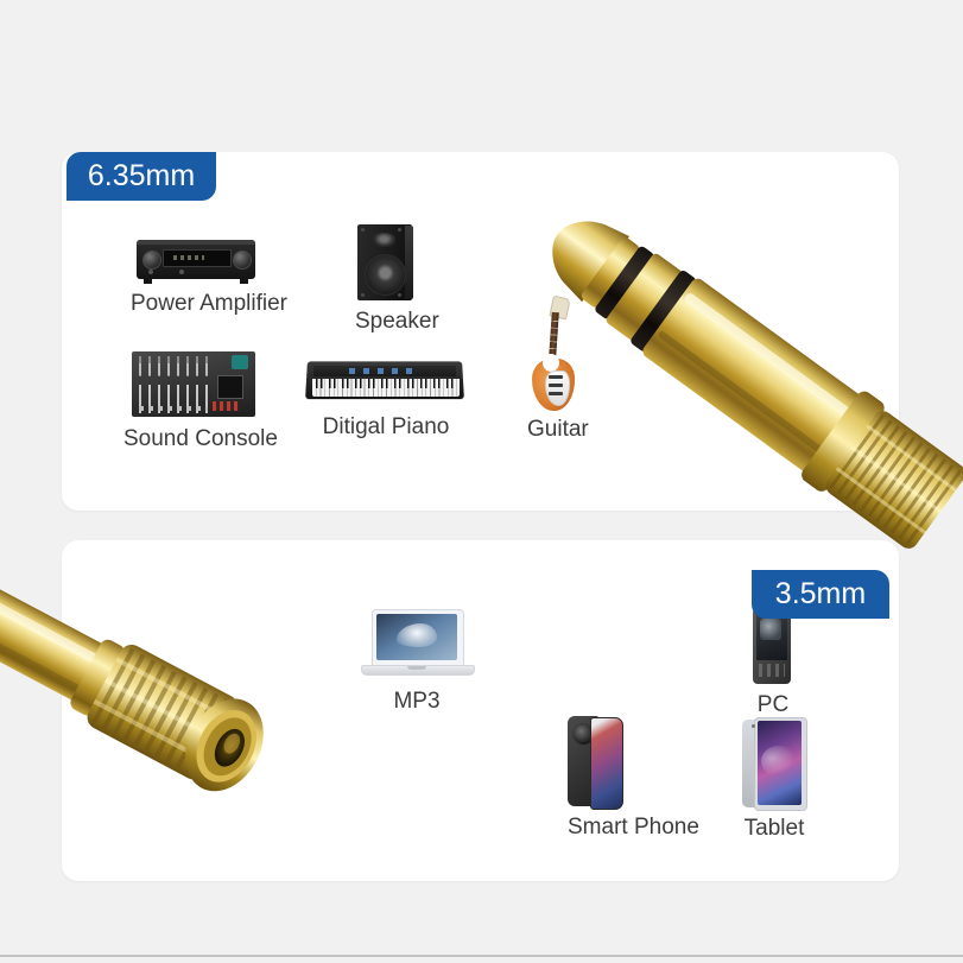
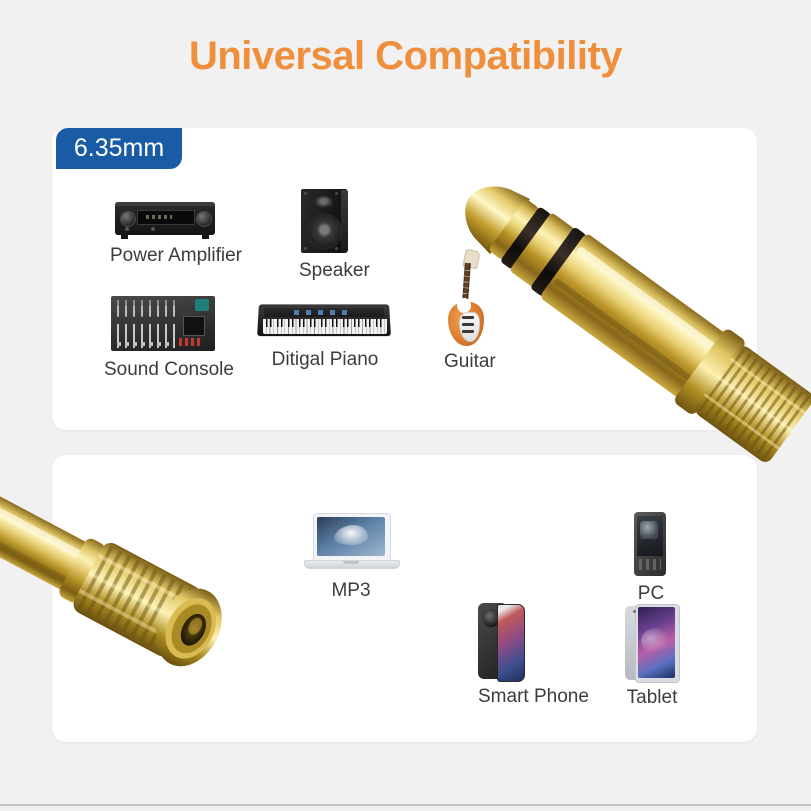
+ Universal Compatibility
  6.35mm
  Power Amplifier
  Speaker
  Sound Console
  Ditigal Piano
  Guitar
- 3.5mm
  MP3
  PC
  Smart Phone
  Tablet
